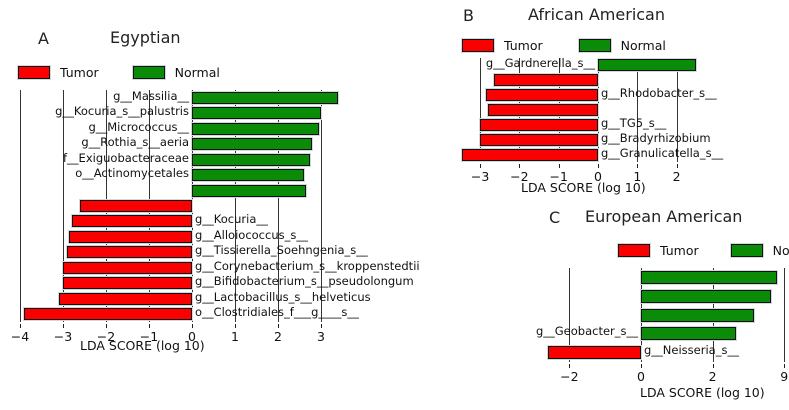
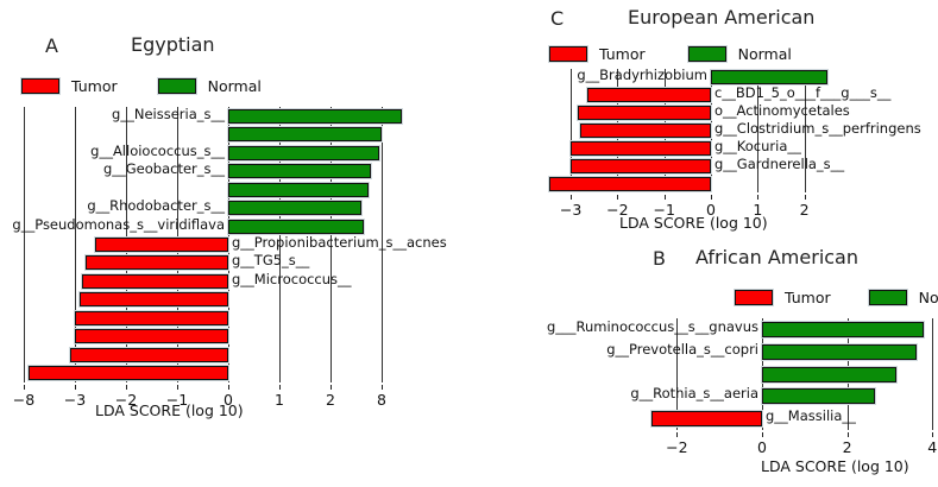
  A
  Egyptian
  Tumor
  Normal
- g__Massilia__
+ g__Neisseria_s__
- g__Kocuria_s__palustris
- g__Micrococcus__
+ g__Alloiococcus_s__
- g__Rothia_s__aeria
+ g__Geobacter_s__
- f__Exiguobacteraceae
- o__Actinomycetales
+ g__Rhodobacter_s__
+ g__Pseudomonas_s__viridiflava
+ g__Propionibacterium_s__acnes
- g__Kocuria__
+ g__TG5_s__
- g__Alloiococcus_s__
+ g__Micrococcus__
- g__Tissierella_Soehngenia_s__
- g__Corynebacterium_s__kroppenstedtii
- g__Bifidobacterium_s__pseudolongum
- g__Lactobacillus_s__helveticus
- o__Clostridiales_f___g____s__
- −4
+ −8
  −3
  −2
  −1
  0
  1
  2
- 3
+ 8
  LDA SCORE (log 10)
- B
+ C
- African American
+ European American
  Tumor
  Normal
- g__Gardnerella_s__
+ g__Bradyrhizobium
+ c__BD1_5_o___f___g___s__
- g__Rhodobacter_s__
+ o__Actinomycetales
+ g__Clostridium_s__perfringens
- g__TG5_s__
+ g__Kocuria__
- g__Bradyrhizobium
+ g__Gardnerella_s__
- g__Granulicatella_s__
  −3
  −2
  −1
  0
  1
  2
  LDA SCORE (log 10)
- C
+ B
- European American
+ African American
  Tumor
+ g___Ruminococcus__s__gnavus
+ g__Prevotella_s__copri
- g__Geobacter_s__
+ g__Rothia_s__aeria
- g__Neisseria_s__
+ g__Massilia__
  −2
  0
  2
- 9
+ 4
  LDA SCORE (log 10)
